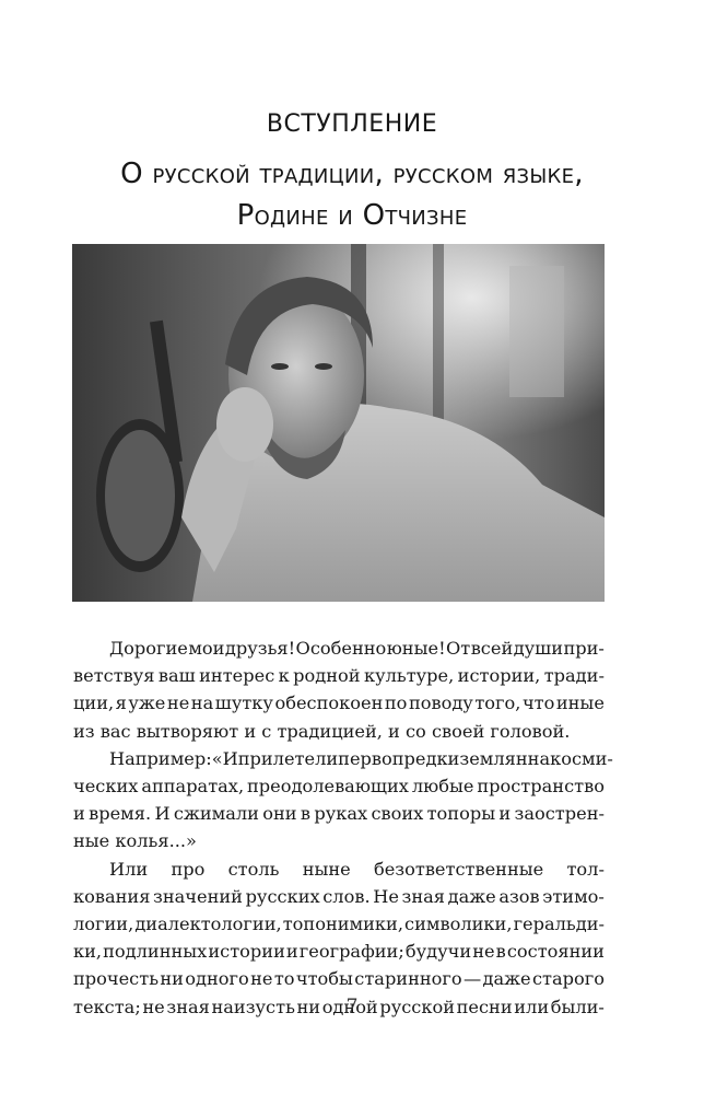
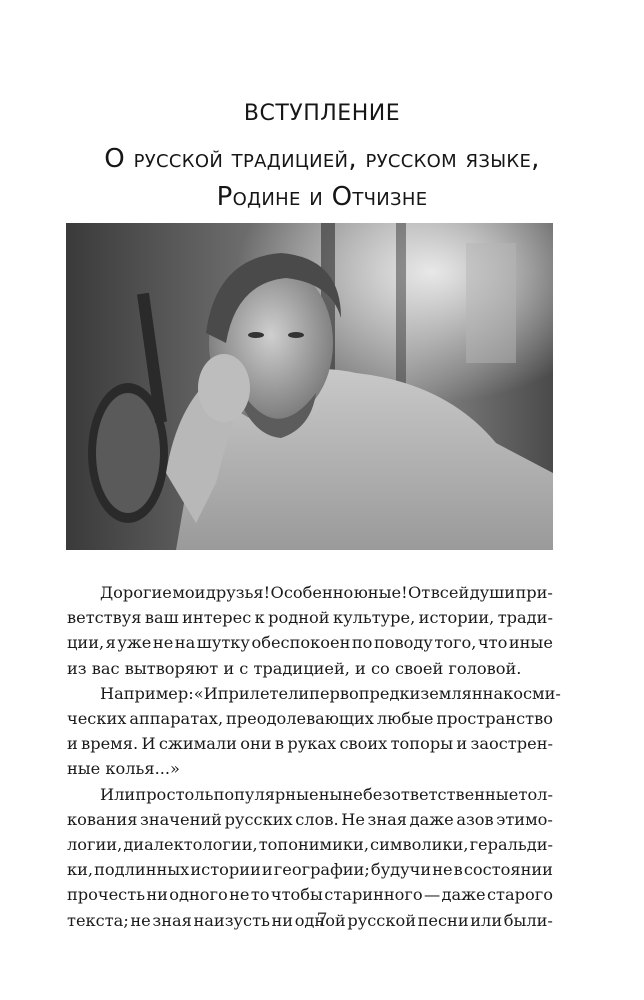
  ВСТУПЛЕНИЕ
- О русской традиции, русском языке,
+ О русской традицией, русском языке,
  Родине и Отчизне
  Дорогие
  мои
  друзья!
  Особенно
  юные!
  От
  всей
  души
  при-
  ветствуя
  ваш
  интерес
  к
  родной
  культуре,
  истории,
  тради-
  ции,
  я
  уже
  не
  на
  шутку
  обеспокоен
  по
  поводу
  того,
  что
  иные
  из вас вытворяют и с традицией, и со своей головой.
  Например:
  «И
  прилетели
  первопредки
  землян
  на
  косми-
  ческих
  аппаратах,
  преодолевающих
  любые
  пространство
  и
  время.
  И
  сжимали
  они
  в
  руках
  своих
  топоры
  и
  заострен-
  ные колья...»
  Или
  про
  столь
+ популярные
  ныне
  безответственные
  тол-
  кования
  значений
  русских
  слов.
  Не
  зная
  даже
  азов
  этимо-
  логии,
  диалектологии,
  топонимики,
  символики,
  геральди-
  ки,
  подлинных
  истории
  и
  географии;
  будучи
  не
  в
  состоянии
  прочесть
  ни
  одного
  не
  то
  чтобы
  старинного
  —
  даже
  старого
  текста;
  не
  зная
  наизусть
  ни
  одной
  русской
  песни
  или
  были-
  7
